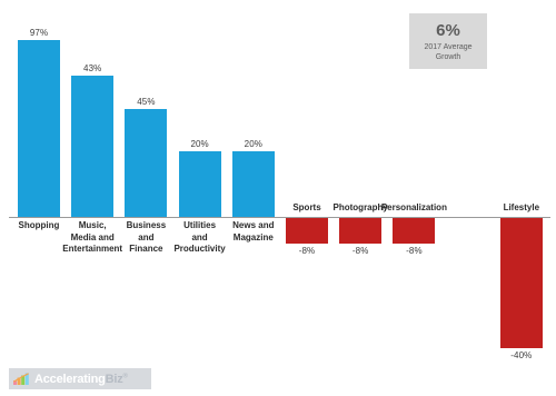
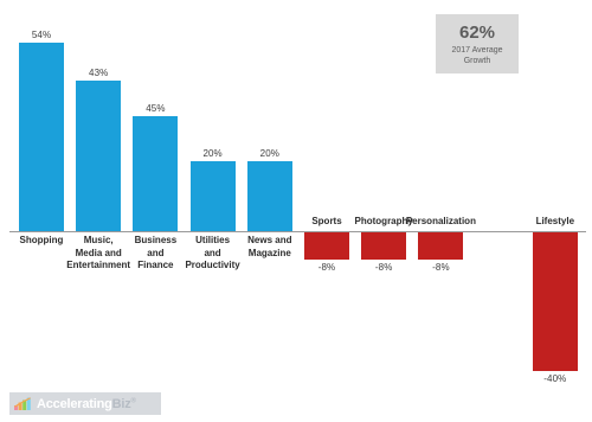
- 6%
+ 62%
- 97%
+ 54%
  Shopping
  43%
  Music,
  Media and
  Entertainment
  45%
  Business
  and
  Finance
  20%
  Utilities
  and
  Productivity
  20%
  News and
  Magazine
  -8%
  Sports
  -8%
  Photography
  -8%
  Personalization
  -40%
  Lifestyle
  AcceleratingBiz
